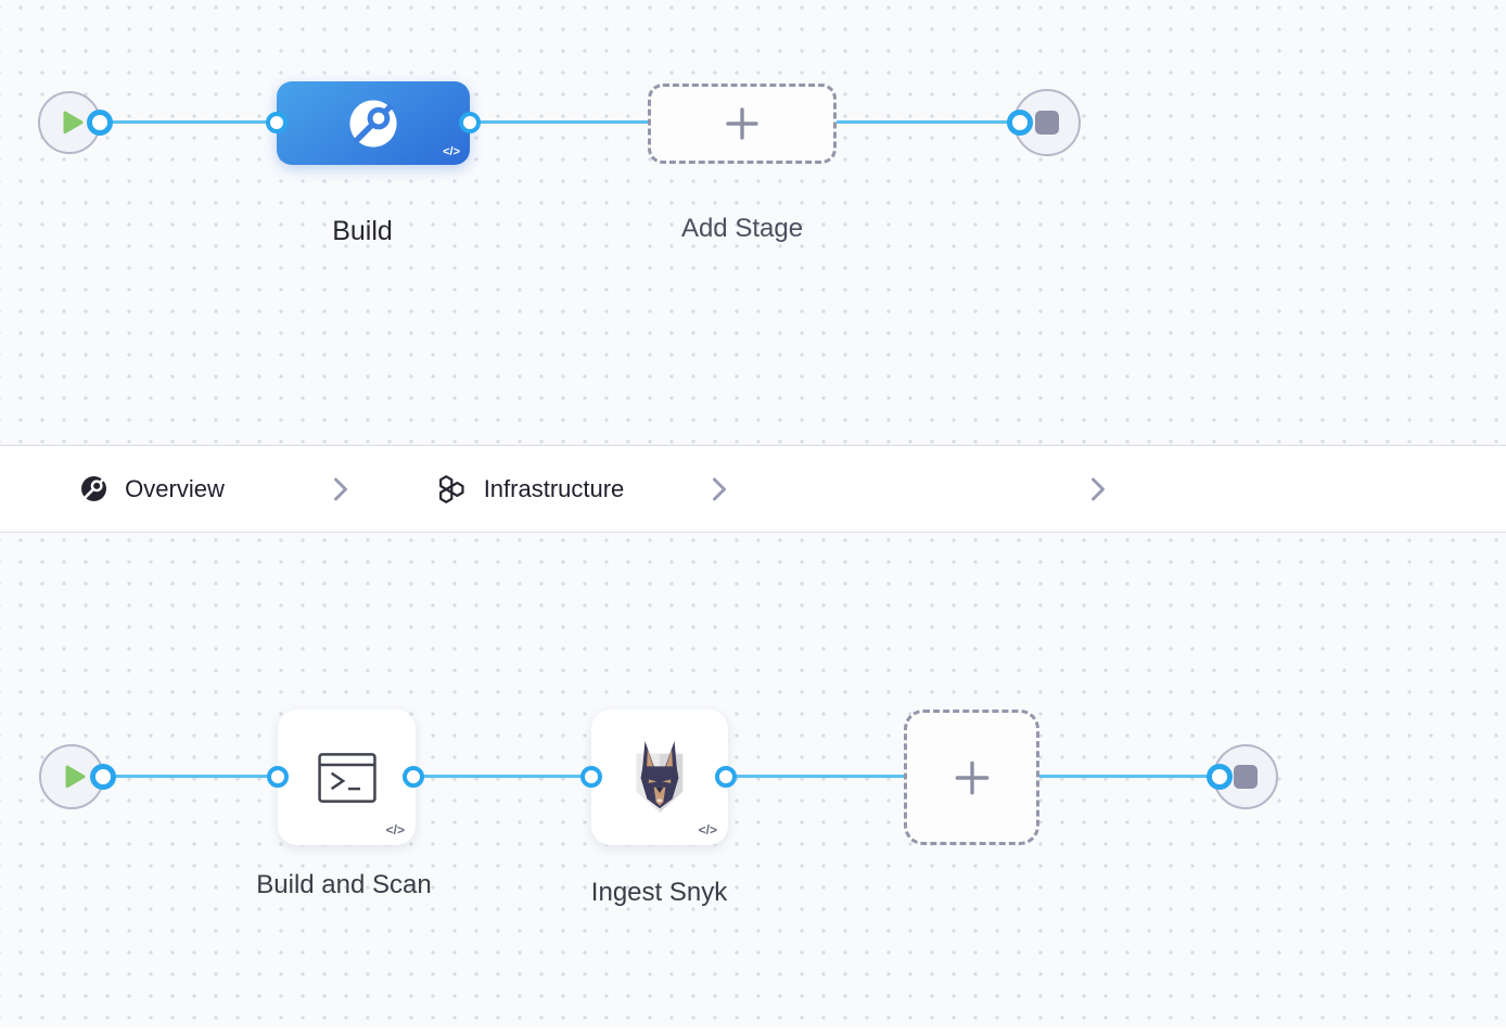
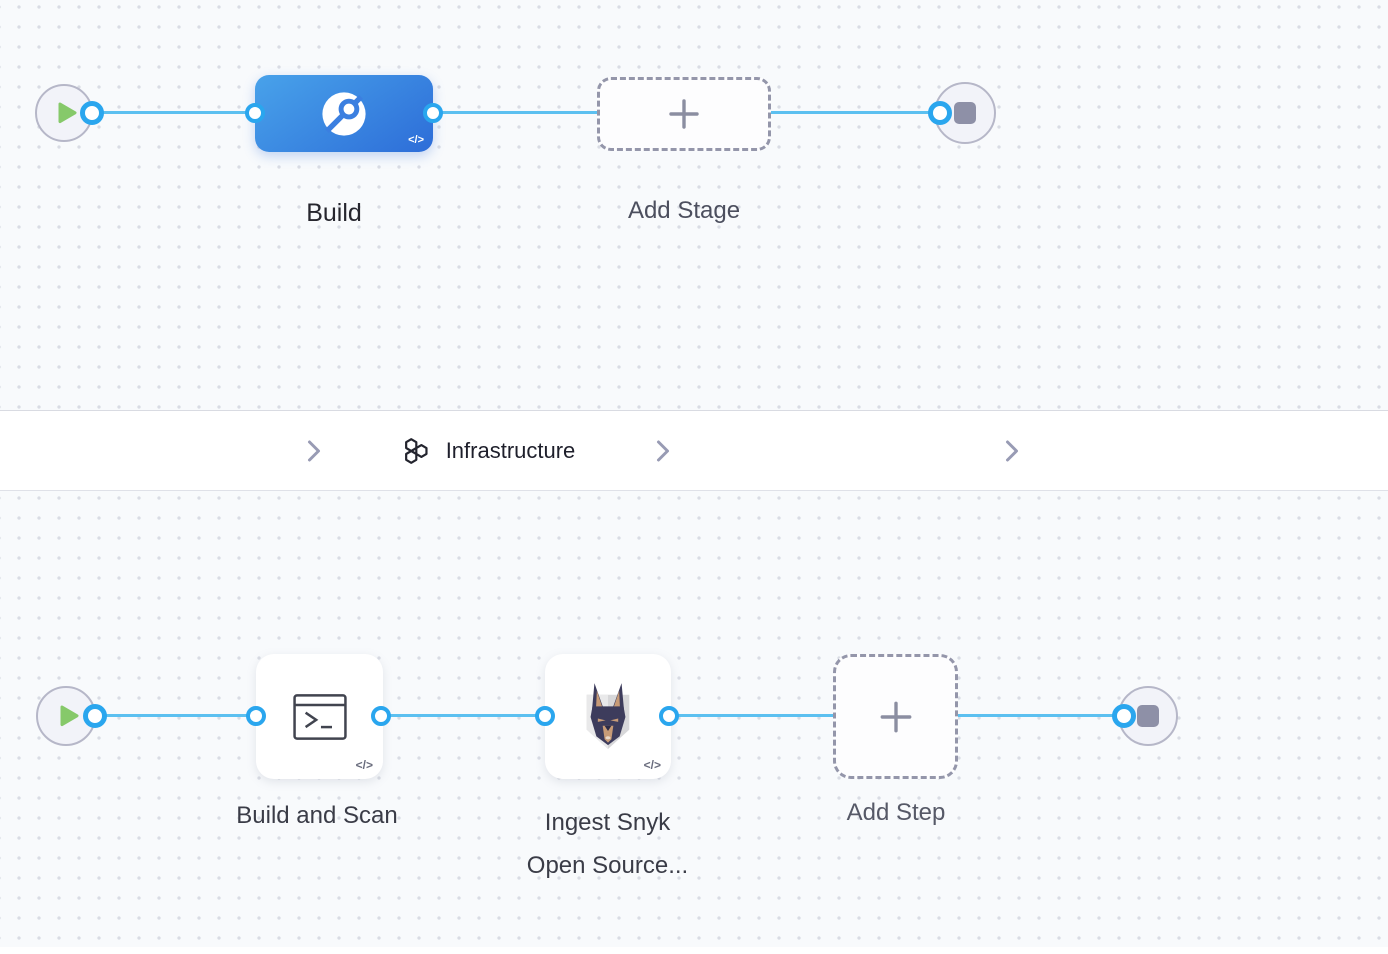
  </>
  Build
  Add Stage
- Overview
  Infrastructure
  </>
  </>
  Build and Scan
  Ingest Snyk
+ Open Source...
+ Add Step
